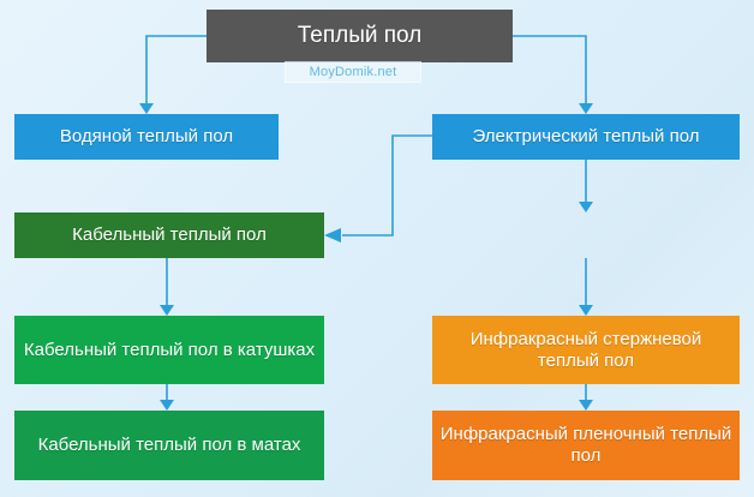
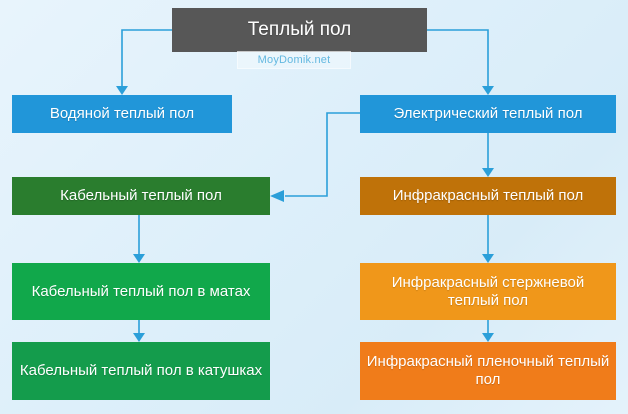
  Теплый пол
  MoyDomik.net
  Водяной теплый пол
  Электрический теплый пол
  Кабельный теплый пол
+ Инфракрасный теплый пол
- Кабельный теплый пол в катушках
+ Кабельный теплый пол в матах
  Инфракрасный стержневой теплый пол
- Кабельный теплый пол в матах
+ Кабельный теплый пол в катушках
  Инфракрасный пленочный теплый пол
